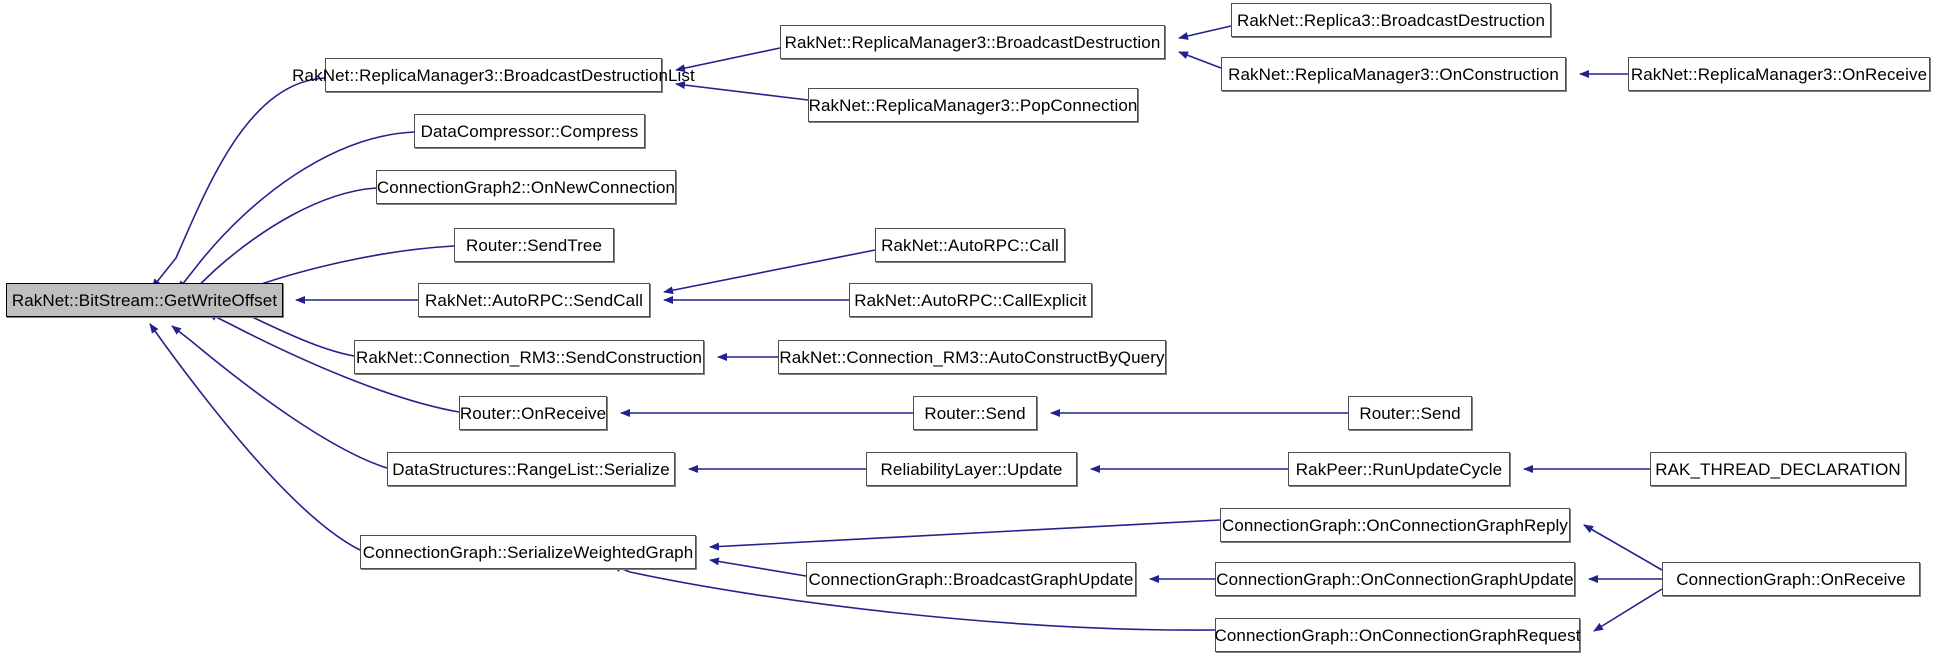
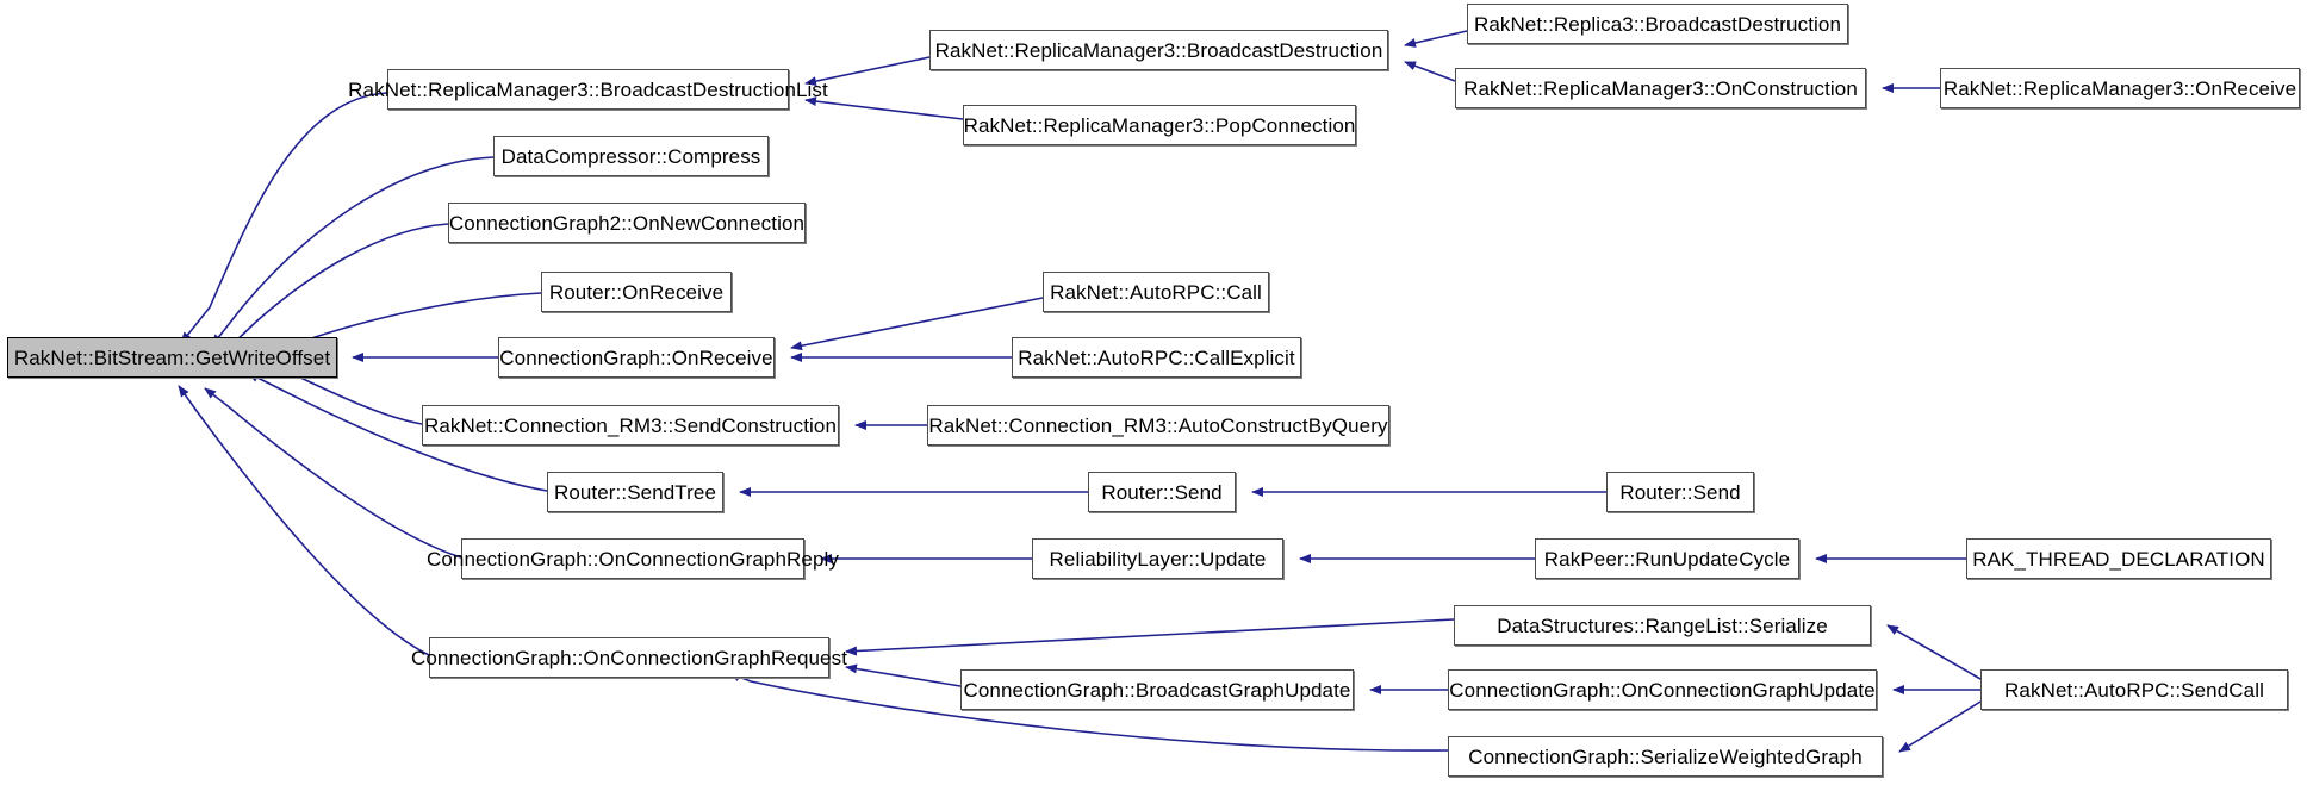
  RakNet::BitStream::GetWriteOffset
  RakNet::ReplicaManager3::BroadcastDestructionList
  RakNet::ReplicaManager3::BroadcastDestruction
  RakNet::ReplicaManager3::PopConnection
  RakNet::Replica3::BroadcastDestruction
  RakNet::ReplicaManager3::OnConstruction
  RakNet::ReplicaManager3::OnReceive
  DataCompressor::Compress
  ConnectionGraph2::OnNewConnection
- Router::SendTree
+ Router::OnReceive
- RakNet::AutoRPC::SendCall
+ ConnectionGraph::OnReceive
  RakNet::AutoRPC::Call
  RakNet::AutoRPC::CallExplicit
  RakNet::Connection_RM3::SendConstruction
  RakNet::Connection_RM3::AutoConstructByQuery
- Router::OnReceive
+ Router::SendTree
  Router::Send
  Router::Send
- DataStructures::RangeList::Serialize
+ ConnectionGraph::OnConnectionGraphReply
  ReliabilityLayer::Update
  RakPeer::RunUpdateCycle
  RAK_THREAD_DECLARATION
- ConnectionGraph::SerializeWeightedGraph
+ ConnectionGraph::OnConnectionGraphRequest
  ConnectionGraph::BroadcastGraphUpdate
- ConnectionGraph::OnConnectionGraphReply
+ DataStructures::RangeList::Serialize
  ConnectionGraph::OnConnectionGraphUpdate
- ConnectionGraph::OnConnectionGraphRequest
+ ConnectionGraph::SerializeWeightedGraph
- ConnectionGraph::OnReceive
+ RakNet::AutoRPC::SendCall
